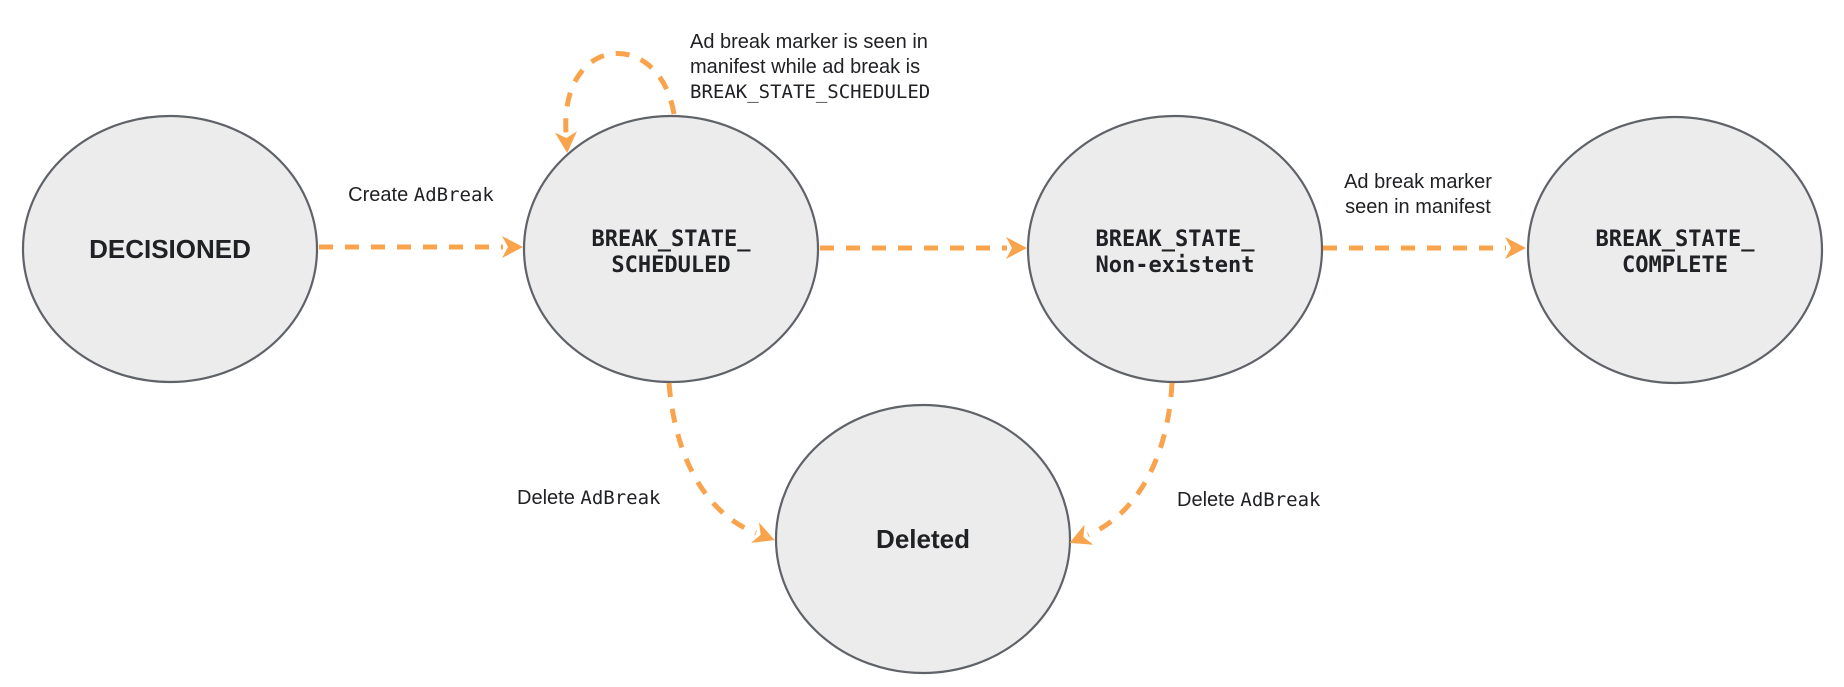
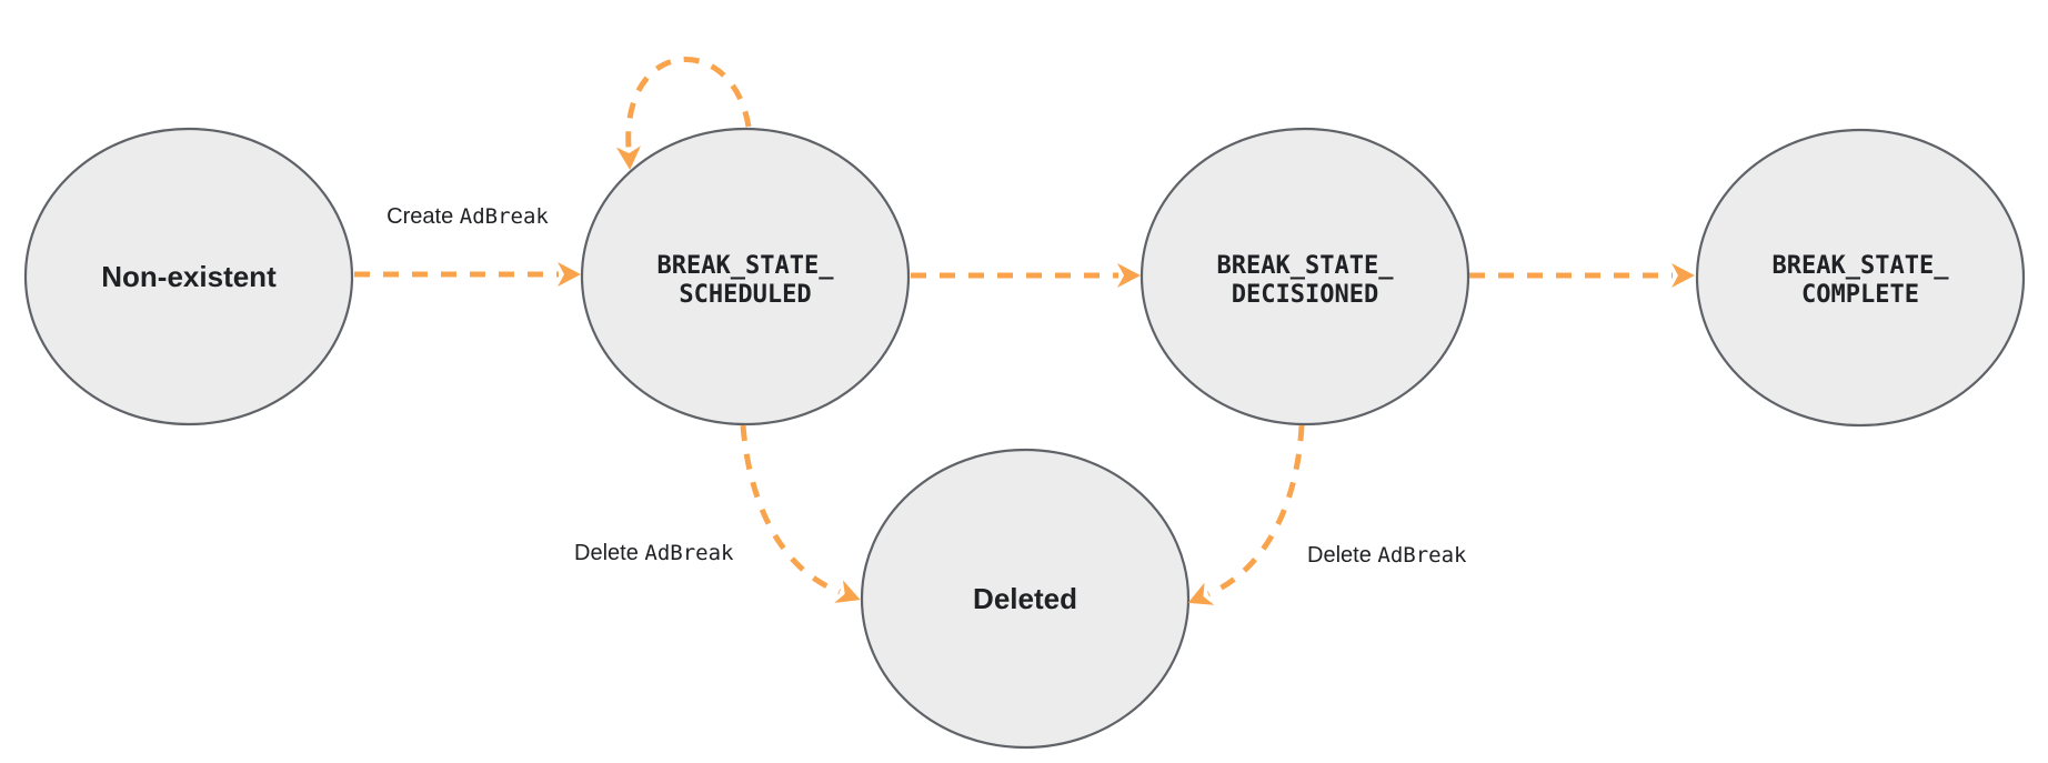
- DECISIONED
+ Non-existent
  BREAK_STATE_
  SCHEDULED
  BREAK_STATE_
- Non-existent
+ DECISIONED
  BREAK_STATE_
  COMPLETE
  Deleted
  Create AdBreak
- Ad break marker is seen in
- manifest while ad break is
- BREAK_STATE_SCHEDULED
- Ad break marker
- seen in manifest
  Delete AdBreak
  Delete AdBreak
